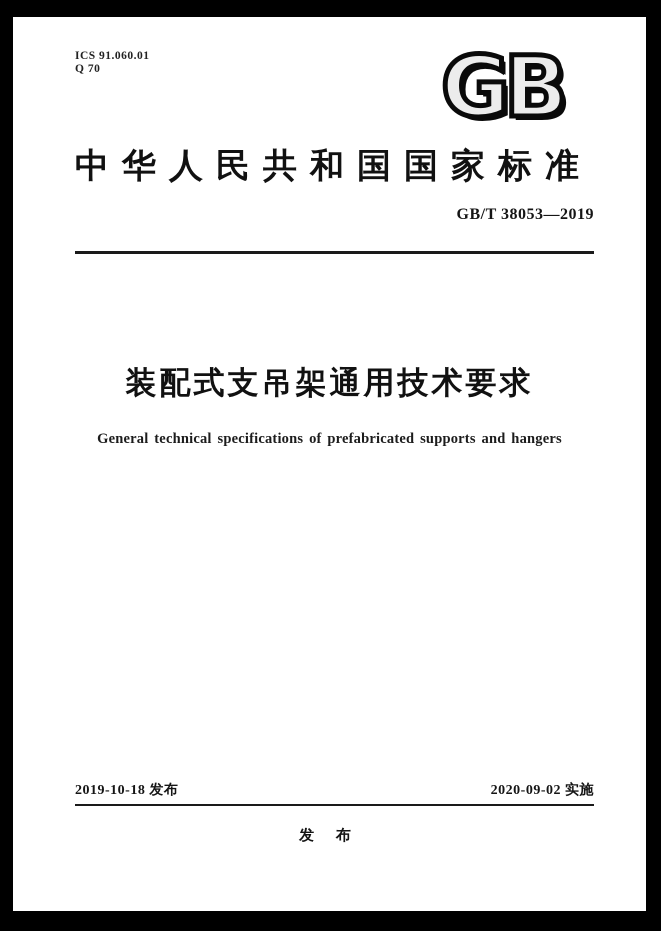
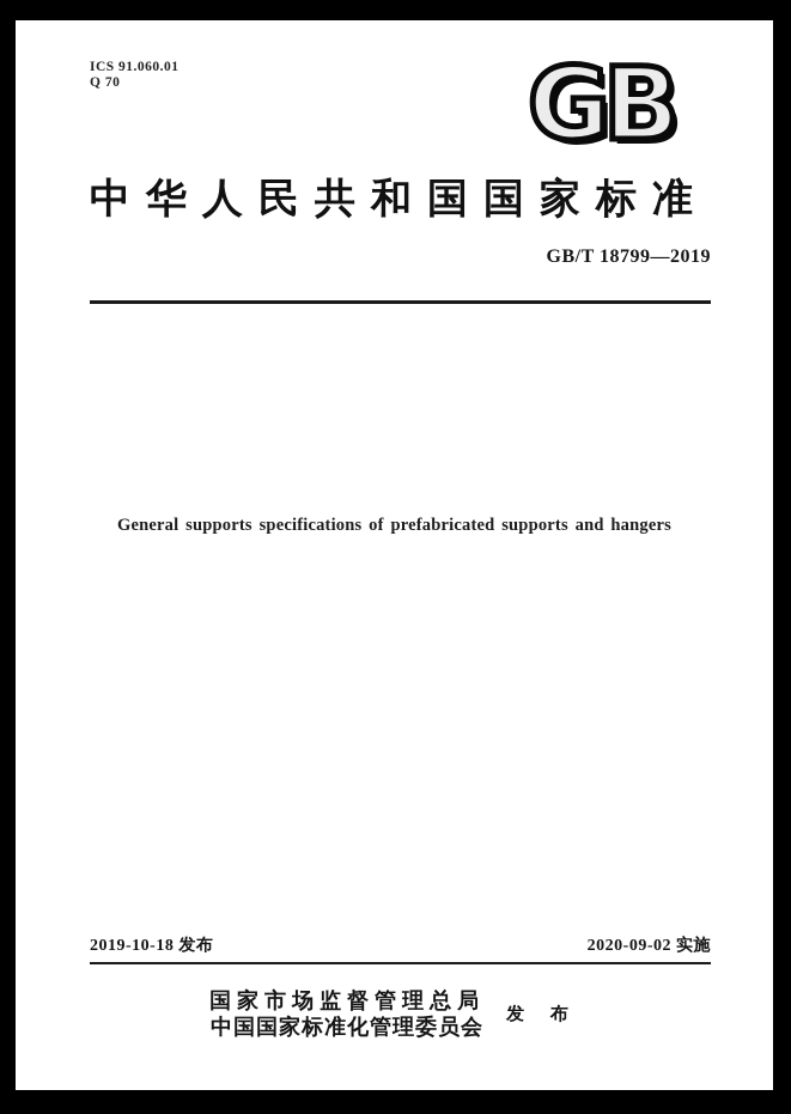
  ICS 91.060.01
  Q 70
  GB
  中华人民共和国国家标准
- GB/T 38053—2019
+ GB/T 18799—2019
- 装配式支吊架通用技术要求
- General technical specifications of prefabricated supports and hangers
+ General supports specifications of prefabricated supports and hangers
  2019-10-18 发布
  2020-09-02 实施
+ 国家市场监督管理总局
+ 中国国家标准化管理委员会
  发 布
